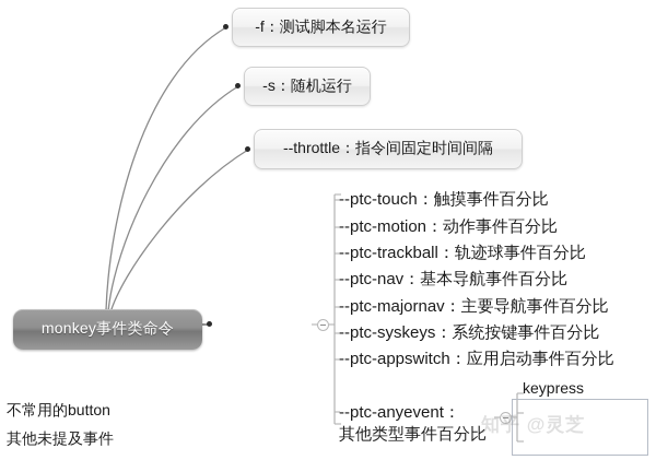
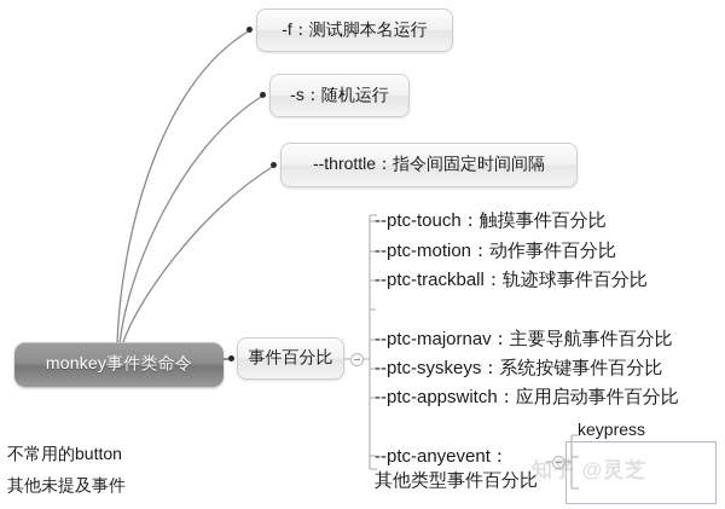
  monkey事件类命令
  -f：测试脚本名运行
  -s：随机运行
  --throttle：指令间固定时间间隔
+ 事件百分比
  --ptc-touch：触摸事件百分比
  --ptc-motion：动作事件百分比
  --ptc-trackball：轨迹球事件百分比
- --ptc-nav：基本导航事件百分比
  --ptc-majornav：主要导航事件百分比
  --ptc-syskeys：系统按键事件百分比
  --ptc-appswitch：应用启动事件百分比
  --ptc-anyevent：
  其他类型事件百分比
  keypress
  不常用的button
  其他未提及事件
  知乎 @灵芝
